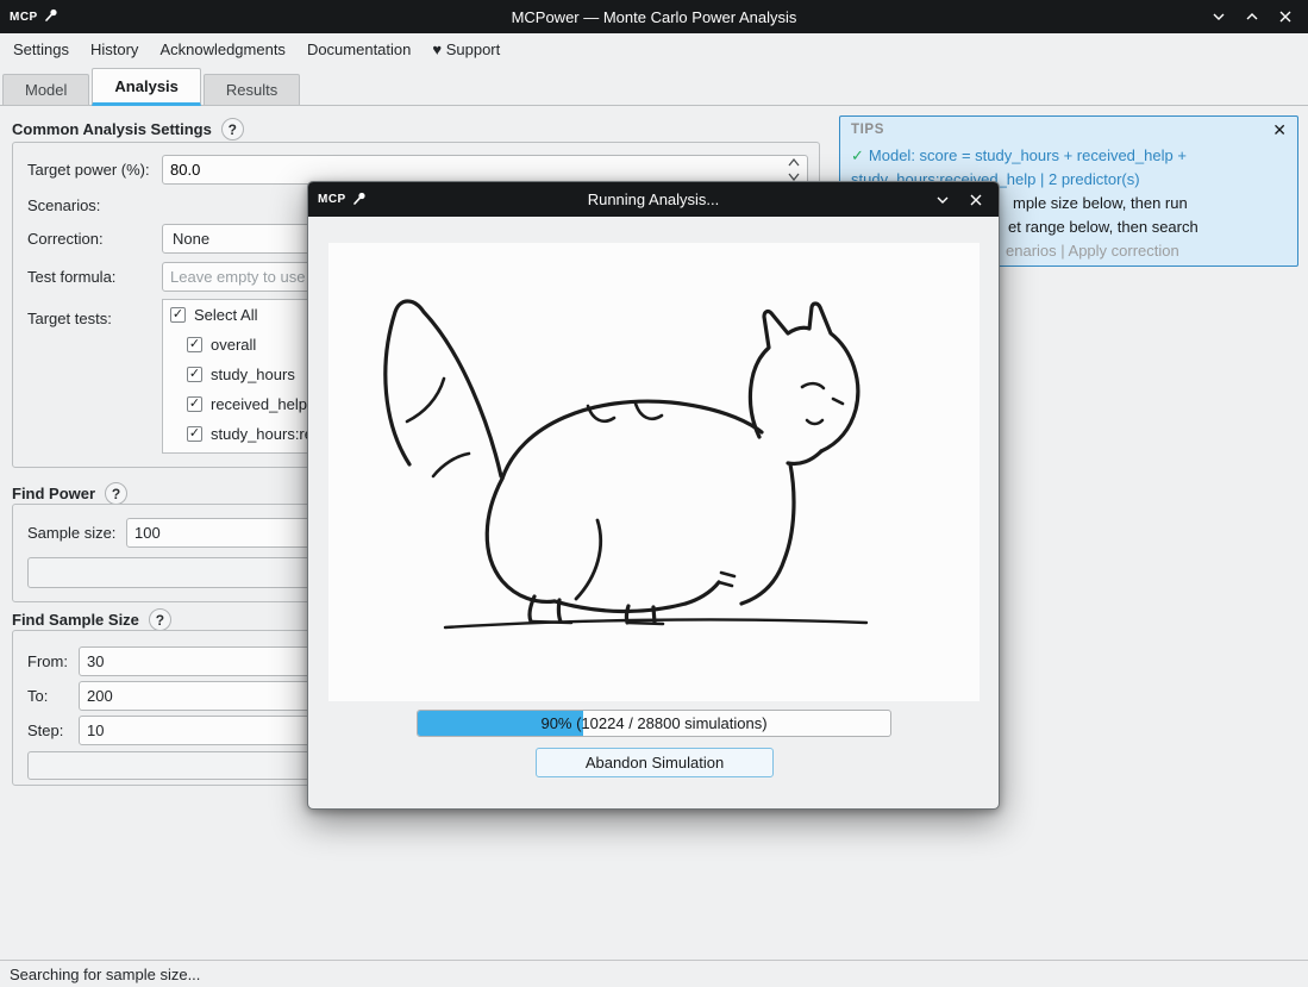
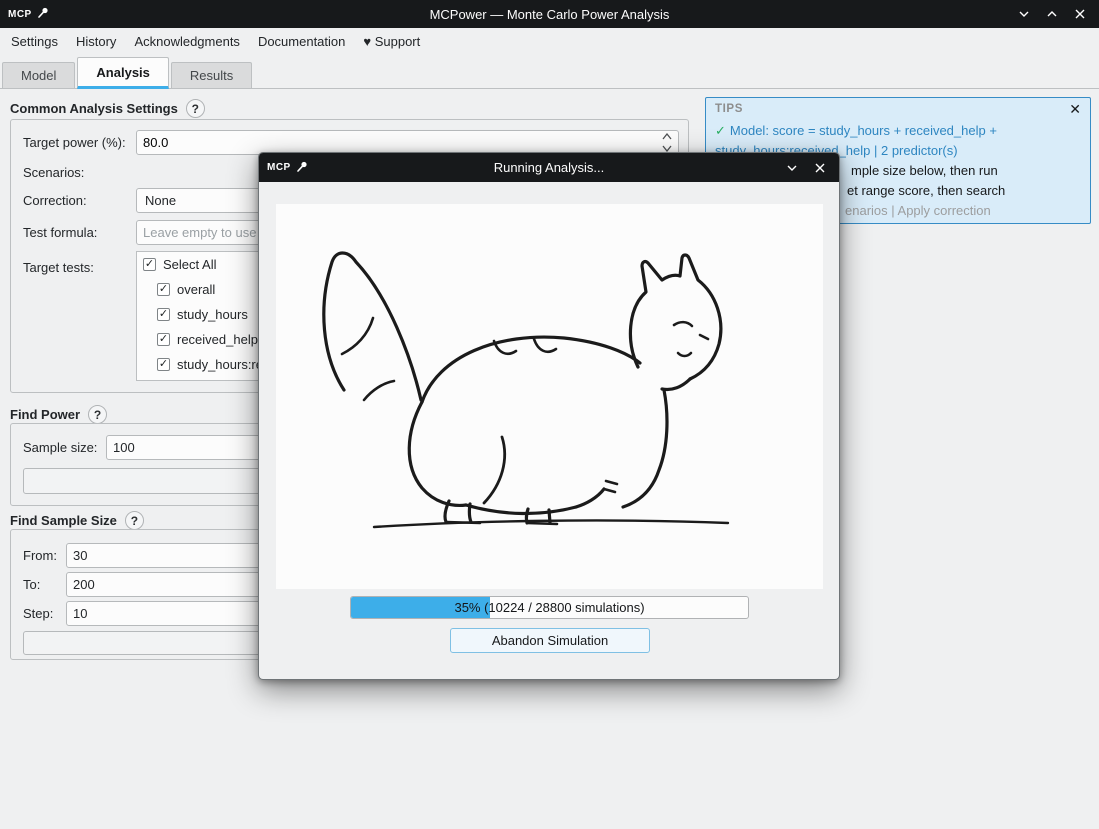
  MCP
  MCPower — Monte Carlo Power Analysis
  Settings
  History
  Acknowledgments
  Documentation
  ♥ Support
  Model
  Analysis
  Results
  Common Analysis Settings
  ?
  Target power (%):
  80.0
  Scenarios:
  Correction:
  None
  Test formula:
  Leave empty to use
  Target tests:
  ✓
  Select All
  ✓
  overall
  ✓
  study_hours
  ✓
  received_help
  ✓
  study_hours:r
  Find Power
  ?
  Sample size:
  100
  Find Sample Size
  ?
  From:
  30
  To:
  200
  Step:
  10
  TIPS
  ✕
  ✓ Model: score = study_hours + received_help +
  study_hours:received_help | 2 predictor(s)
  mple size below, then run
- et range below, then search
+ et range score, then search
  enarios | Apply correction
  MCP
  Running Analysis...
- 90% (10224 / 28800 simulations)
+ 35% (10224 / 28800 simulations)
  Abandon Simulation
- Searching for sample size...
